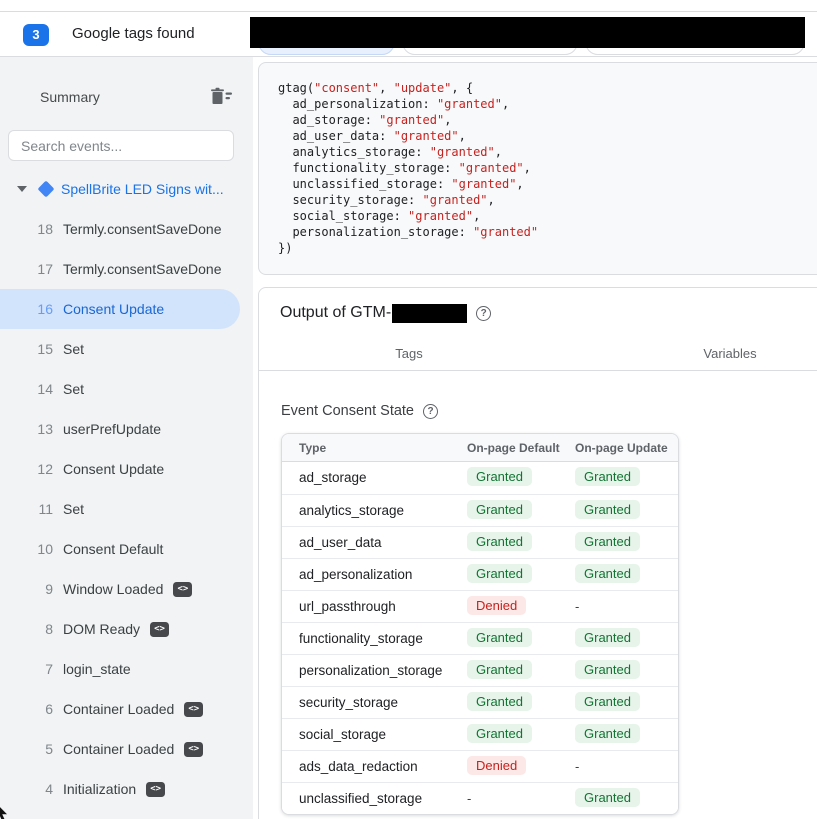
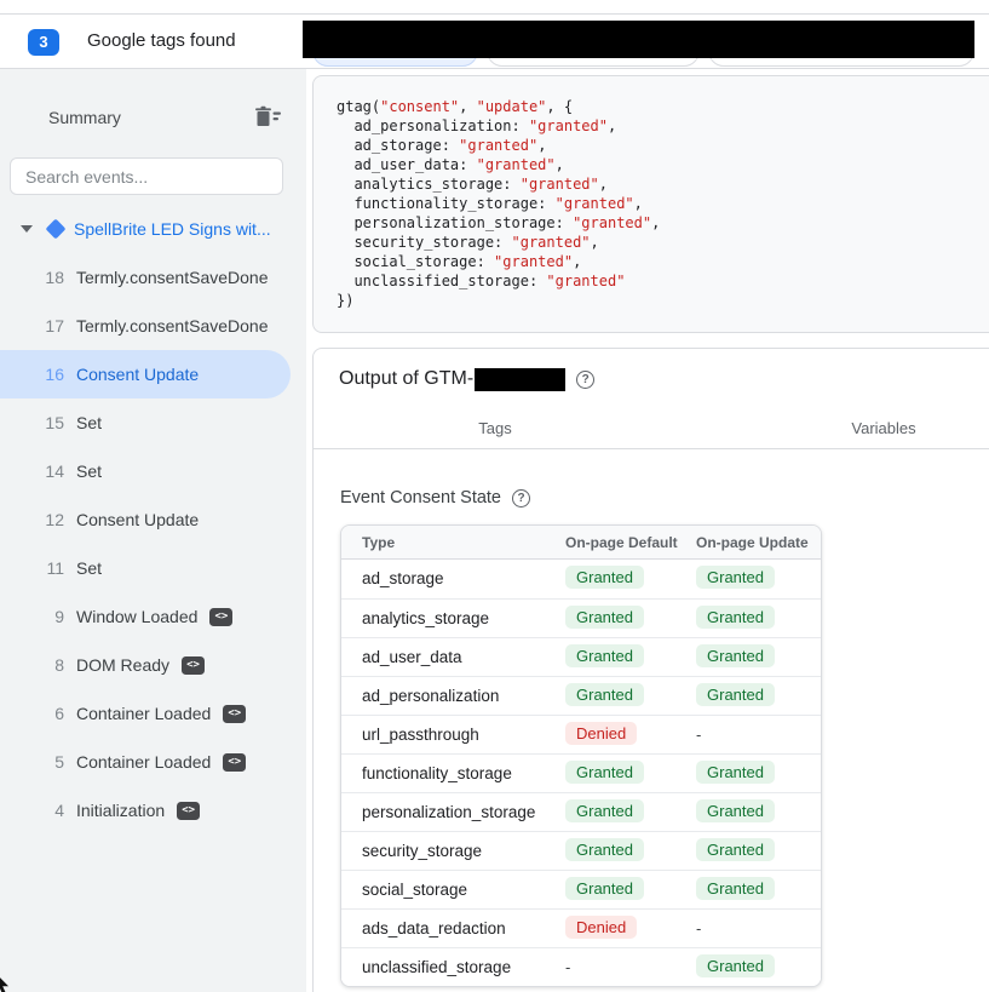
  3
  Google tags found
  Summary
  Search events...
  SpellBrite LED Signs wit...
  18
  Termly.consentSaveDone
  17
  Termly.consentSaveDone
  16
  Consent Update
  15
  Set
  14
  Set
- 13
- userPrefUpdate
  12
  Consent Update
  11
  Set
- 10
- Consent Default
  9
  Window Loaded
  <>
  8
  DOM Ready
  <>
- 7
- login_state
  6
  Container Loaded
  <>
  5
  Container Loaded
  <>
  4
  Initialization
  <>
  gtag("consent", "update", {
  ad_personalization: "granted",
  ad_storage: "granted",
  ad_user_data: "granted",
  analytics_storage: "granted",
  functionality_storage: "granted",
- unclassified_storage: "granted",
+ personalization_storage: "granted",
  security_storage: "granted",
  social_storage: "granted",
- personalization_storage: "granted"
+ unclassified_storage: "granted"
  })
  Output of GTM-
  ?
  Tags
  Variables
  Event Consent State
  ?
  Type
  On-page Default
  On-page Update
  ad_storage
  Granted
  Granted
  analytics_storage
  Granted
  Granted
  ad_user_data
  Granted
  Granted
  ad_personalization
  Granted
  Granted
  url_passthrough
  Denied
  -
  functionality_storage
  Granted
  Granted
  personalization_storage
  Granted
  Granted
  security_storage
  Granted
  Granted
  social_storage
  Granted
  Granted
  ads_data_redaction
  Denied
  -
  unclassified_storage
  -
  Granted
